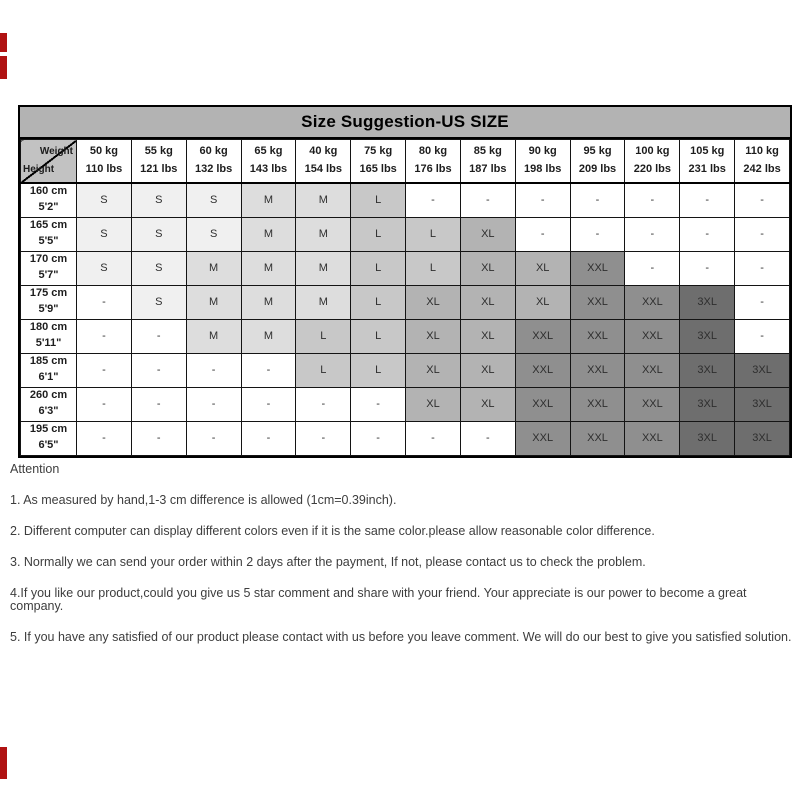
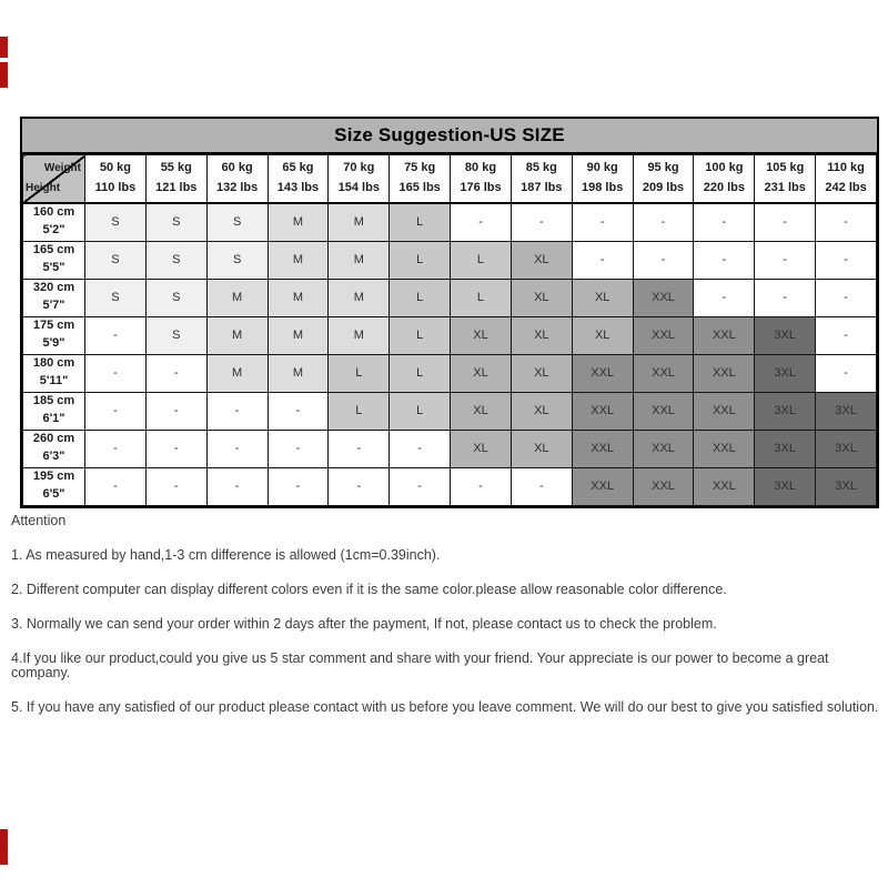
  Size Suggestion-US SIZE
- Weight Height	50 kg110 lbs	55 kg121 lbs	60 kg132 lbs	65 kg143 lbs	40 kg154 lbs	75 kg165 lbs	80 kg176 lbs	85 kg187 lbs	90 kg198 lbs	95 kg209 lbs	100 kg220 lbs	105 kg231 lbs	110 kg242 lbs
+ Weight Height	50 kg110 lbs	55 kg121 lbs	60 kg132 lbs	65 kg143 lbs	70 kg154 lbs	75 kg165 lbs	80 kg176 lbs	85 kg187 lbs	90 kg198 lbs	95 kg209 lbs	100 kg220 lbs	105 kg231 lbs	110 kg242 lbs
  160 cm5'2"	S	S	S	M	M	L	-	-	-	-	-	-	-
  165 cm5'5"	S	S	S	M	M	L	L	XL	-	-	-	-	-
- 170 cm5'7"	S	S	M	M	M	L	L	XL	XL	XXL	-	-	-
+ 320 cm5'7"	S	S	M	M	M	L	L	XL	XL	XXL	-	-	-
  175 cm5'9"	-	S	M	M	M	L	XL	XL	XL	XXL	XXL	3XL	-
  180 cm5'11"	-	-	M	M	L	L	XL	XL	XXL	XXL	XXL	3XL	-
  185 cm6'1"	-	-	-	-	L	L	XL	XL	XXL	XXL	XXL	3XL	3XL
  260 cm6'3"	-	-	-	-	-	-	XL	XL	XXL	XXL	XXL	3XL	3XL
  195 cm6'5"	-	-	-	-	-	-	-	-	XXL	XXL	XXL	3XL	3XL
  Attention
  1. As measured by hand,1-3 cm difference is allowed (1cm=0.39inch).
  2. Different computer can display different colors even if it is the same color.please allow reasonable color difference.
  3. Normally we can send your order within 2 days after the payment, If not, please contact us to check the problem.
  4.If you like our product,could you give us 5 star comment and share with your friend. Your appreciate is our power to become a great company.
  5. If you have any satisfied of our product please contact with us before you leave comment. We will do our best to give you satisfied solution.
